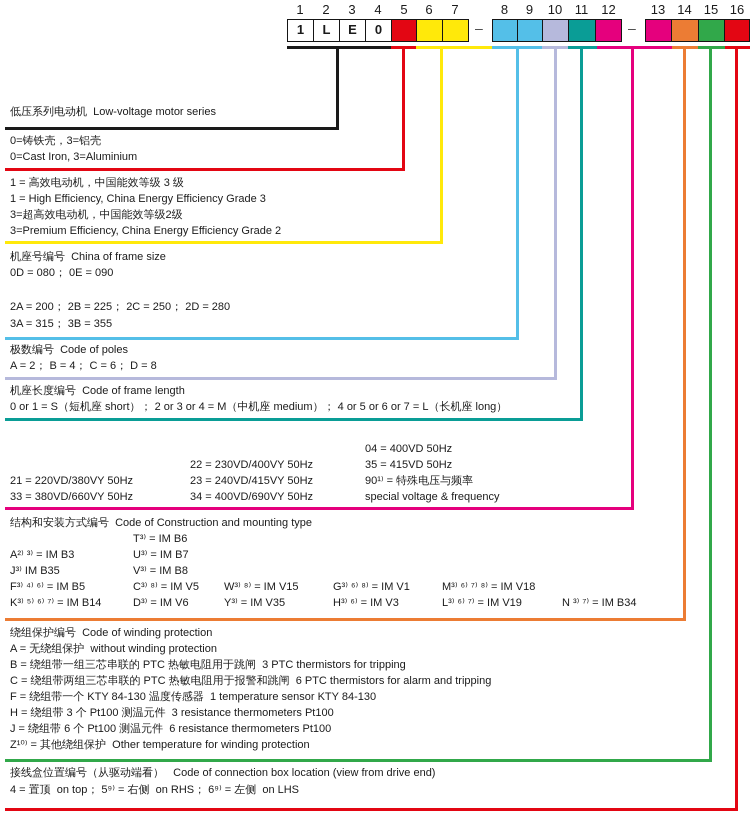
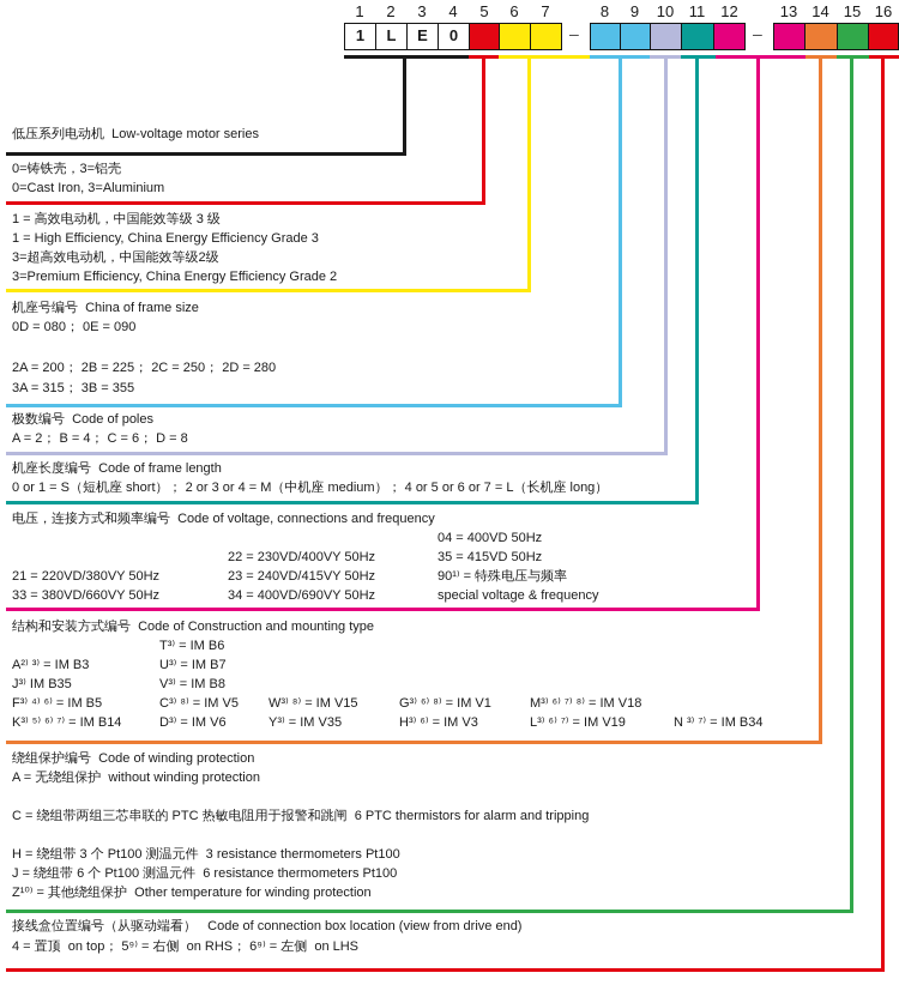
  1
  2
  3
  4
  5
  6
  7
  8
  9
  10
  11
  12
  13
  14
  15
  16
  1
  L
  E
  0
  –
  –
  低压系列电动机 Low-voltage motor series
  0=铸铁壳，3=铝壳
  0=Cast Iron, 3=Aluminium
  1 = 高效电动机，中国能效等级 3 级
  1 = High Efficiency, China Energy Efficiency Grade 3
  3=超高效电动机，中国能效等级2级
  3=Premium Efficiency, China Energy Efficiency Grade 2
  机座号编号 China of frame size
  0D = 080； 0E = 090
  2A = 200； 2B = 225； 2C = 250； 2D = 280
  3A = 315； 3B = 355
  极数编号 Code of poles
  A = 2； B = 4； C = 6； D = 8
  机座长度编号 Code of frame length
  0 or 1 = S（短机座 short）； 2 or 3 or 4 = M（中机座 medium）； 4 or 5 or 6 or 7 = L（长机座 long）
+ 电压，连接方式和频率编号 Code of voltage, connections and frequency
  04 = 400VD 50Hz
  22 = 230VD/400VY 50Hz
  35 = 415VD 50Hz
  21 = 220VD/380VY 50Hz
  23 = 240VD/415VY 50Hz
  90¹⁾ = 特殊电压与频率
  33 = 380VD/660VY 50Hz
  34 = 400VD/690VY 50Hz
  special voltage & frequency
  结构和安装方式编号 Code of Construction and mounting type
  T³⁾ = IM B6
  A²⁾ ³⁾ = IM B3
  U³⁾ = IM B7
  J³⁾ IM B35
  V³⁾ = IM B8
  F³⁾ ⁴⁾ ⁶⁾ = IM B5
  C³⁾ ⁸⁾ = IM V5
  W³⁾ ⁸⁾ = IM V15
  G³⁾ ⁶⁾ ⁸⁾ = IM V1
  M³⁾ ⁶⁾ ⁷⁾ ⁸⁾ = IM V18
  K³⁾ ⁵⁾ ⁶⁾ ⁷⁾ = IM B14
  D³⁾ = IM V6
  Y³⁾ = IM V35
  H³⁾ ⁶⁾ = IM V3
  L³⁾ ⁶⁾ ⁷⁾ = IM V19
  N ³⁾ ⁷⁾ = IM B34
  绕组保护编号 Code of winding protection
  A = 无绕组保护 without winding protection
- B = 绕组带一组三芯串联的 PTC 热敏电阻用于跳闸 3 PTC thermistors for tripping
  C = 绕组带两组三芯串联的 PTC 热敏电阻用于报警和跳闸 6 PTC thermistors for alarm and tripping
- F = 绕组带一个 KTY 84-130 温度传感器 1 temperature sensor KTY 84-130
  H = 绕组带 3 个 Pt100 测温元件 3 resistance thermometers Pt100
  J = 绕组带 6 个 Pt100 测温元件 6 resistance thermometers Pt100
  Z¹⁰⁾ = 其他绕组保护 Other temperature for winding protection
  接线盒位置编号（从驱动端看） Code of connection box location (view from drive end)
  4 = 置顶 on top； 5⁹⁾ = 右侧 on RHS； 6⁹⁾ = 左侧 on LHS
